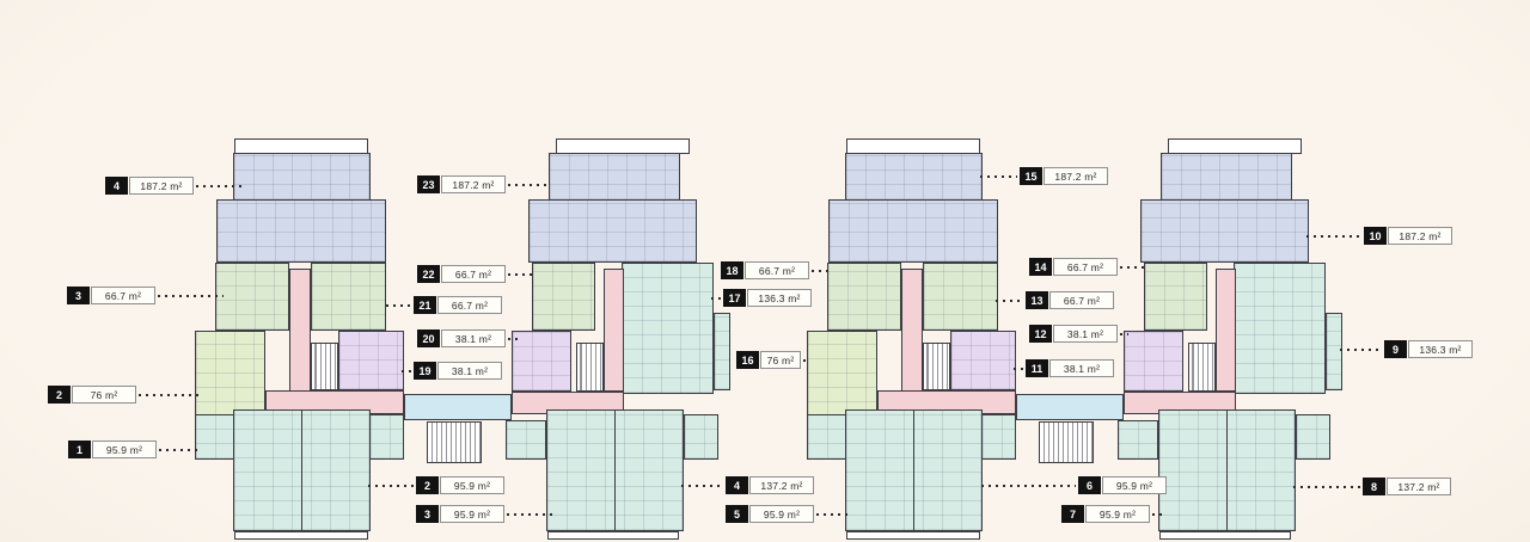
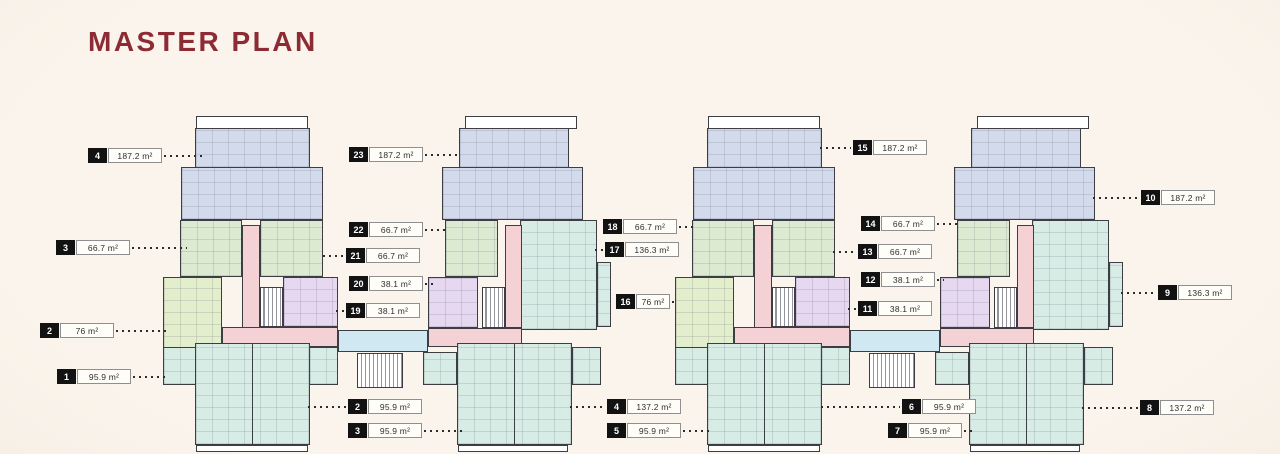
+ MASTER PLAN
  4
  187.2 m²
  3
  66.7 m²
  2
  76 m²
  1
  95.9 m²
  23
  187.2 m²
  22
  66.7 m²
  21
  66.7 m²
  20
  38.1 m²
  19
  38.1 m²
  18
  66.7 m²
  17
  136.3 m²
  16
  76 m²
  15
  187.2 m²
  14
  66.7 m²
  13
  66.7 m²
  12
  38.1 m²
  11
  38.1 m²
  10
  187.2 m²
  9
  136.3 m²
  8
  137.2 m²
  2
  95.9 m²
  3
  95.9 m²
  4
  137.2 m²
  5
  95.9 m²
  6
  95.9 m²
  7
  95.9 m²
